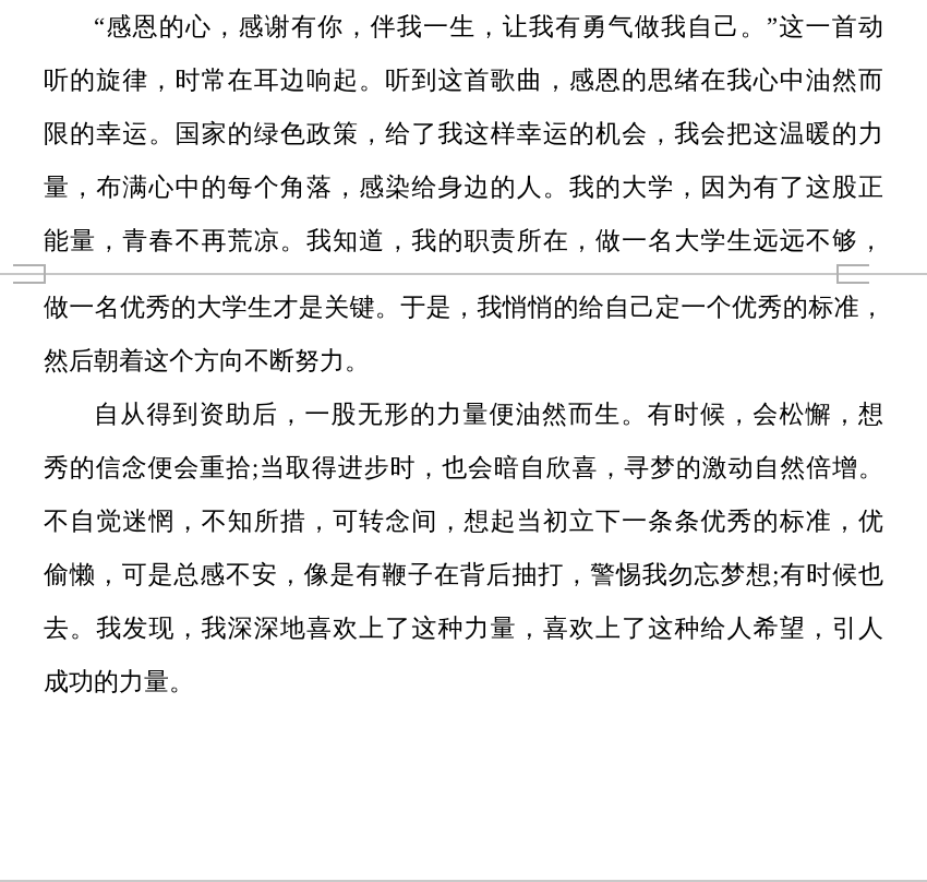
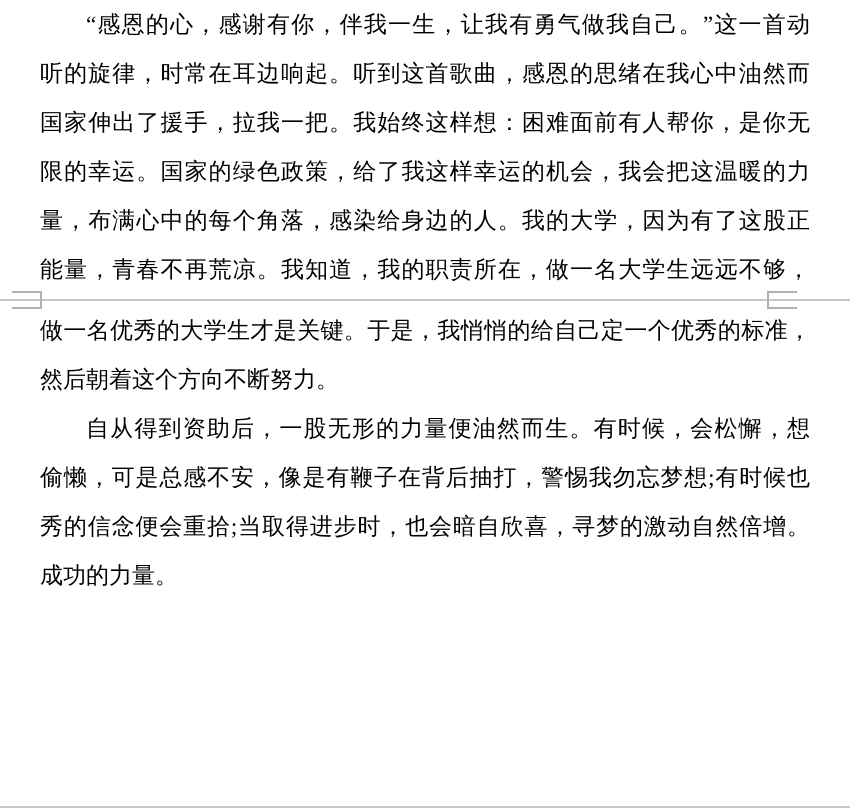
  “感恩的心，感谢有你，伴我一生，让我有勇气做我自己。”这一首动
  听的旋律，时常在耳边响起。听到这首歌曲，感恩的思绪在我心中油然而
+ 国家伸出了援手，拉我一把。我始终这样想：困难面前有人帮你，是你无
  限的幸运。国家的绿色政策，给了我这样幸运的机会，我会把这温暖的力
  量，布满心中的每个角落，感染给身边的人。我的大学，因为有了这股正
  能量，青春不再荒凉。我知道，我的职责所在，做一名大学生远远不够，
  做一名优秀的大学生才是关键。于是，我悄悄的给自己定一个优秀的标准，
  然后朝着这个方向不断努力。
  自从得到资助后，一股无形的力量便油然而生。有时候，会松懈，想
- 秀的信念便会重拾;当取得进步时，也会暗自欣喜，寻梦的激动自然倍增。
+ 偷懒，可是总感不安，像是有鞭子在背后抽打，警惕我勿忘梦想;有时候也
- 不自觉迷惘，不知所措，可转念间，想起当初立下一条条优秀的标准，优
- 偷懒，可是总感不安，像是有鞭子在背后抽打，警惕我勿忘梦想;有时候也
+ 秀的信念便会重拾;当取得进步时，也会暗自欣喜，寻梦的激动自然倍增。
- 去。我发现，我深深地喜欢上了这种力量，喜欢上了这种给人希望，引人
  成功的力量。
